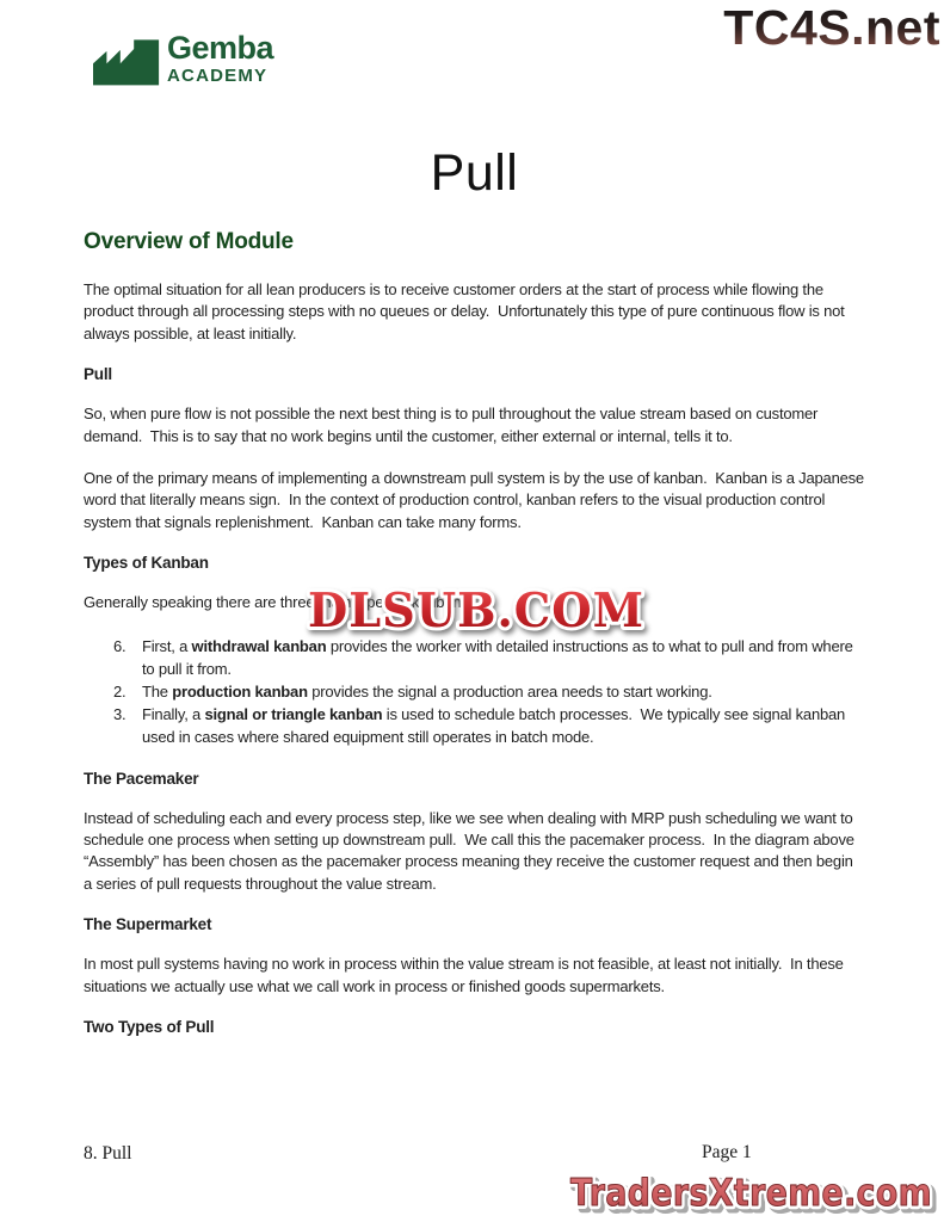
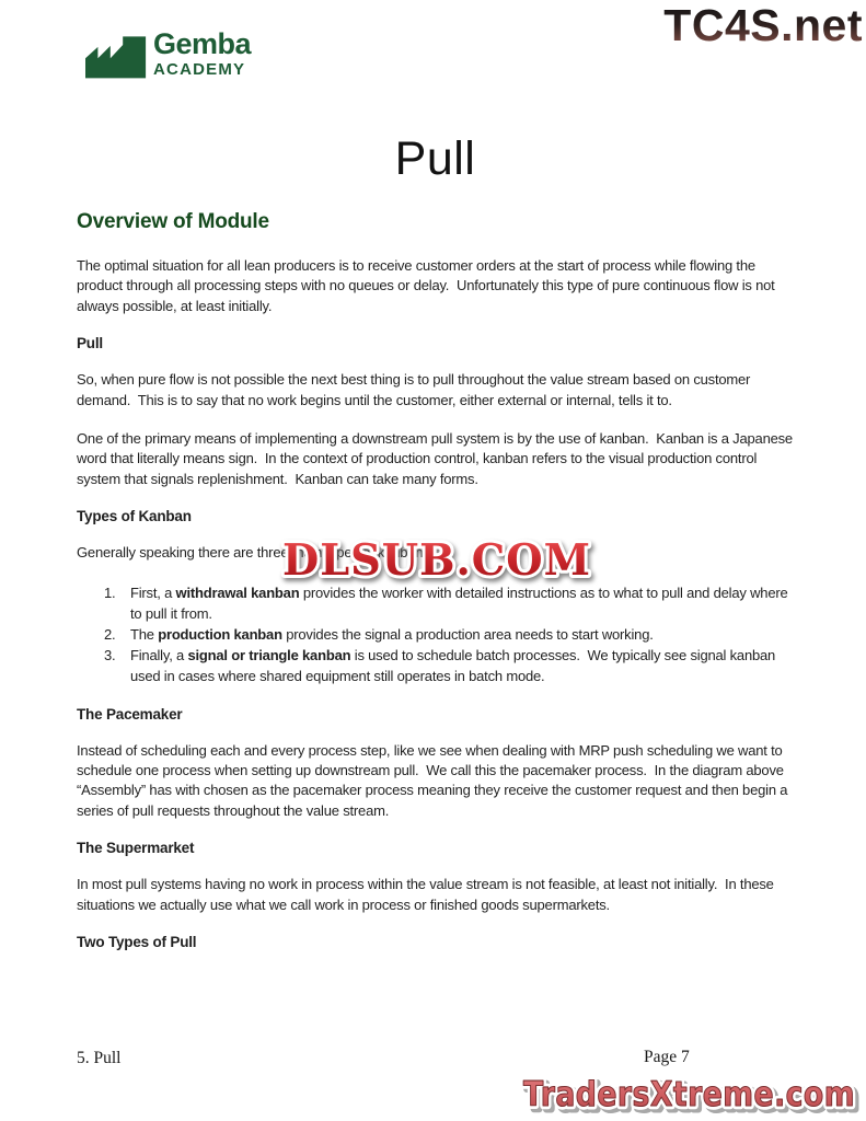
  Gemba
  ACADEMY
  TC4S.net
  Pull
  Overview of Module
  The optimal situation for all lean producers is to receive customer orders at the start of process while flowing the product through all processing steps with no queues or delay. Unfortunately this type of pure continuous flow is not always possible, at least initially.
  Pull
  So, when pure flow is not possible the next best thing is to pull throughout the value stream based on customer demand. This is to say that no work begins until the customer, either external or internal, tells it to.
  One of the primary means of implementing a downstream pull system is by the use of kanban. Kanban is a Japanese word that literally means sign. In the context of production control, kanban refers to the visual production control system that signals replenishment. Kanban can take many forms.
  Types of Kanban
  Generally speaking there are three main types of kanban:
- 6.
+ 1.
- First, a withdrawal kanban provides the worker with detailed instructions as to what to pull and from where to pull it from.
+ First, a withdrawal kanban provides the worker with detailed instructions as to what to pull and delay where to pull it from.
  2.
  The production kanban provides the signal a production area needs to start working.
  3.
  Finally, a signal or triangle kanban is used to schedule batch processes. We typically see signal kanban used in cases where shared equipment still operates in batch mode.
  The Pacemaker
- Instead of scheduling each and every process step, like we see when dealing with MRP push scheduling we want to schedule one process when setting up downstream pull. We call this the pacemaker process. In the diagram above “Assembly” has been chosen as the pacemaker process meaning they receive the customer request and then begin a series of pull requests throughout the value stream.
+ Instead of scheduling each and every process step, like we see when dealing with MRP push scheduling we want to schedule one process when setting up downstream pull. We call this the pacemaker process. In the diagram above “Assembly” has with chosen as the pacemaker process meaning they receive the customer request and then begin a series of pull requests throughout the value stream.
  The Supermarket
  In most pull systems having no work in process within the value stream is not feasible, at least not initially. In these situations we actually use what we call work in process or finished goods supermarkets.
  Two Types of Pull
  DLSUB.COM
- 8. Pull
+ 5. Pull
- Page 1
+ Page 7
  TradersXtreme.com
